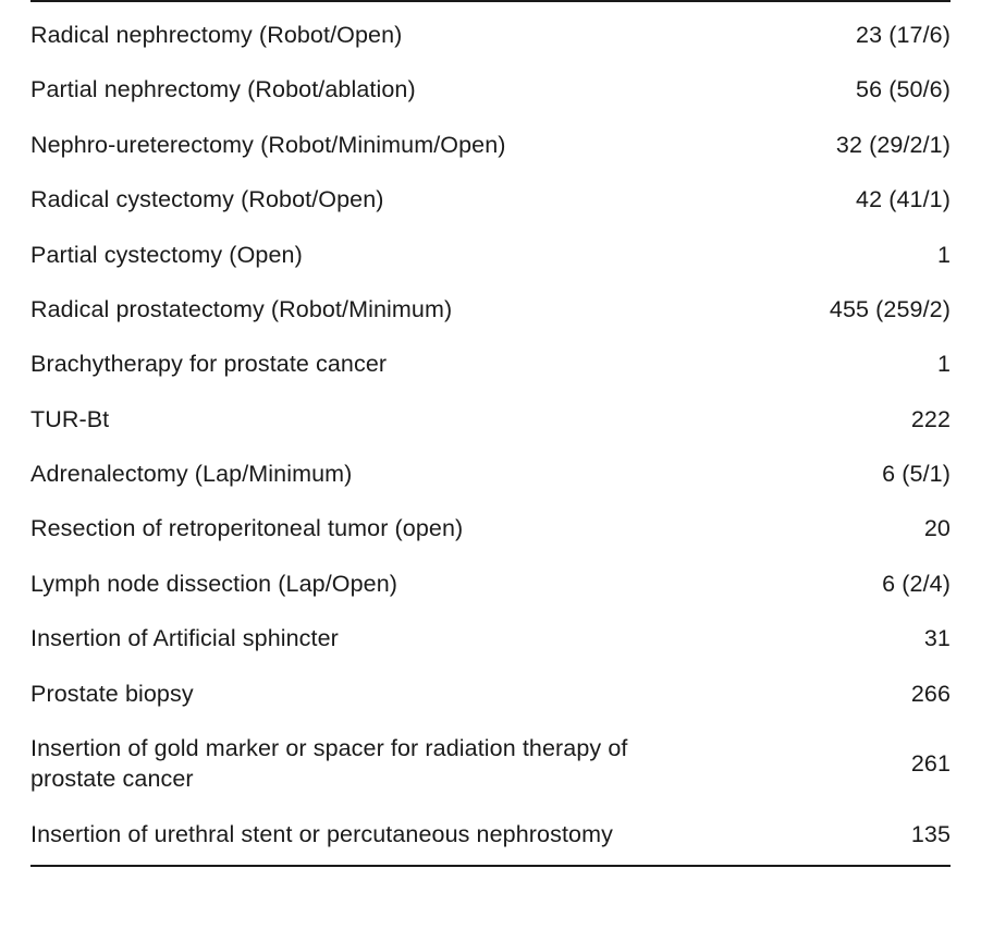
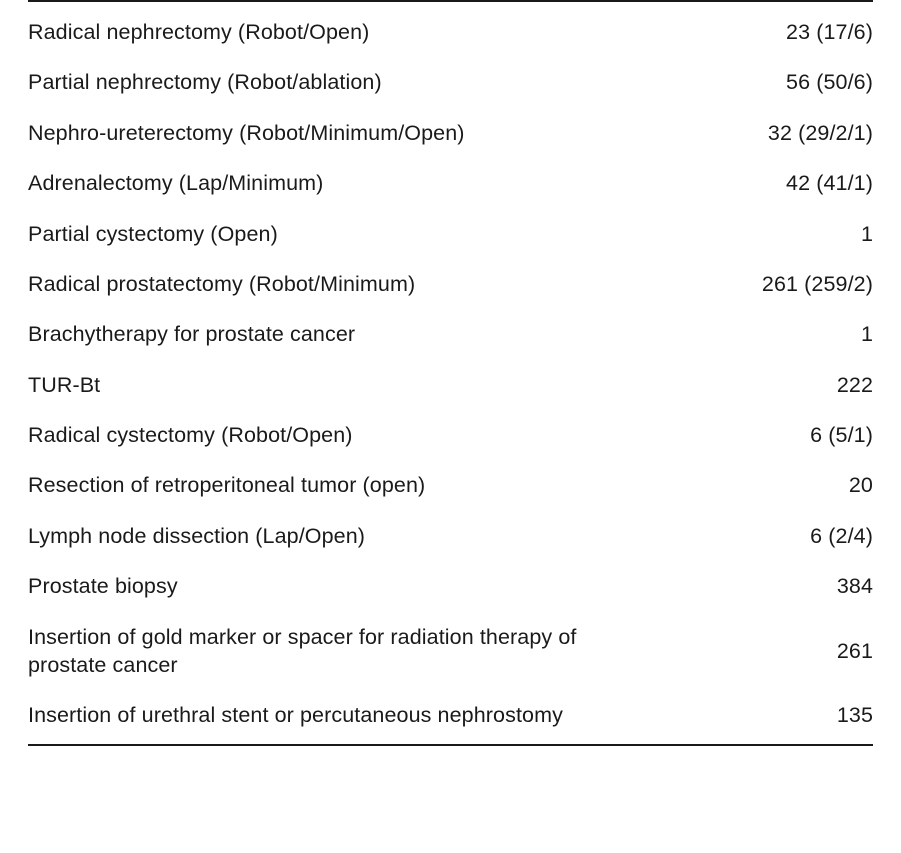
  Radical nephrectomy (Robot/Open)	23 (17/6)
  Partial nephrectomy (Robot/ablation)	56 (50/6)
  Nephro-ureterectomy (Robot/Minimum/Open)	32 (29/2/1)
- Radical cystectomy (Robot/Open)	42 (41/1)
+ Adrenalectomy (Lap/Minimum)	42 (41/1)
  Partial cystectomy (Open)	1
- Radical prostatectomy (Robot/Minimum)	455 (259/2)
+ Radical prostatectomy (Robot/Minimum)	261 (259/2)
  Brachytherapy for prostate cancer	1
  TUR-Bt	222
- Adrenalectomy (Lap/Minimum)	6 (5/1)
+ Radical cystectomy (Robot/Open)	6 (5/1)
  Resection of retroperitoneal tumor (open)	20
  Lymph node dissection (Lap/Open)	6 (2/4)
- Insertion of Artificial sphincter	31
- Prostate biopsy	266
+ Prostate biopsy	384
  Insertion of gold marker or spacer for radiation therapy of prostate cancer	261
  Insertion of urethral stent or percutaneous nephrostomy	135
